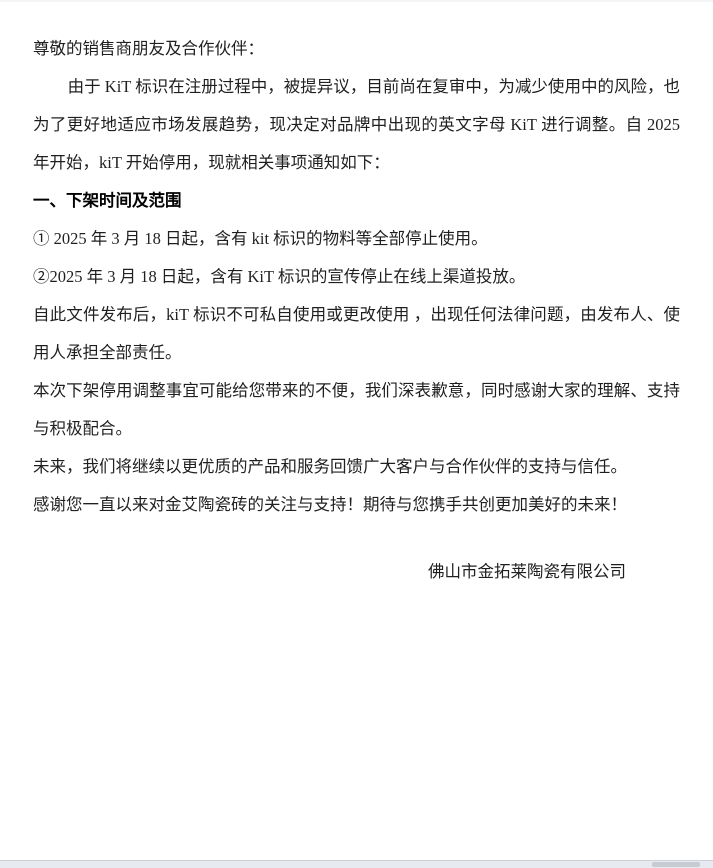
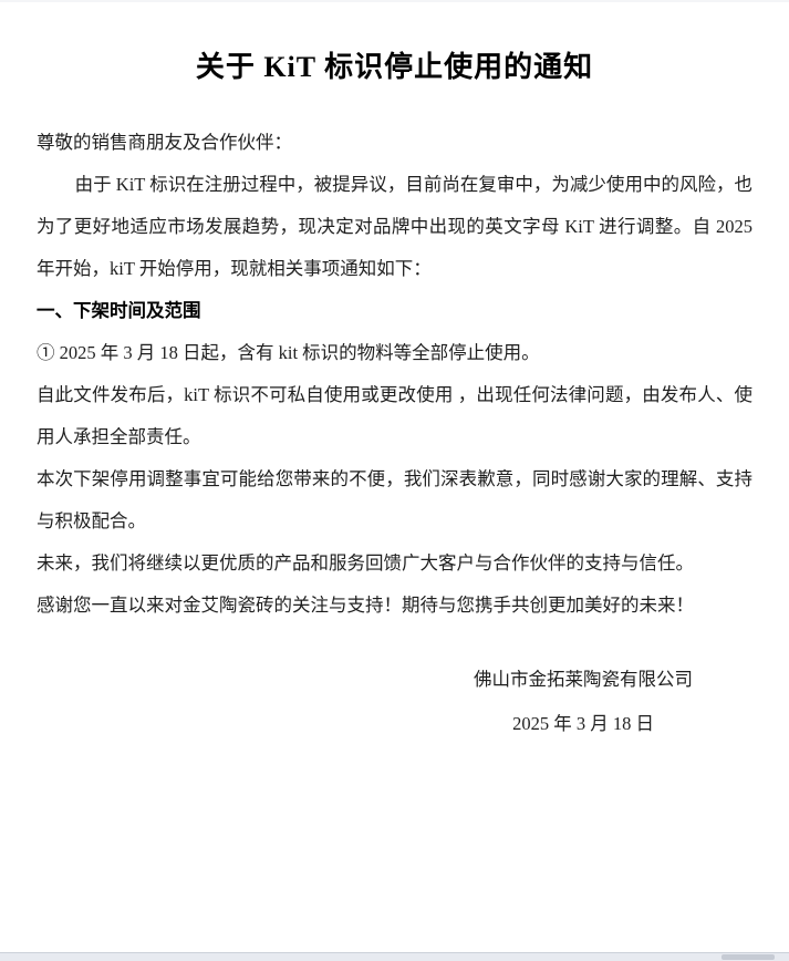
+ 关于 KiT 标识停止使用的通知
  尊敬的销售商朋友及合作伙伴：
  由于 KiT 标识在注册过程中，被提异议，目前尚在复审中，为减少使用中的风险，也为了更好地适应市场发展趋势，现决定对品牌中出现的英文字母 KiT 进行调整。自 2025 年开始，kiT 开始停用，现就相关事项通知如下：
  一、下架时间及范围
  ① 2025 年 3 月 18 日起，含有 kit 标识的物料等全部停止使用。
- ②2025 年 3 月 18 日起，含有 KiT 标识的宣传停止在线上渠道投放。
  自此文件发布后，kiT 标识不可私自使用或更改使用 ，出现任何法律问题，由发布人、使用人承担全部责任。
  本次下架停用调整事宜可能给您带来的不便，我们深表歉意，同时感谢大家的理解、支持与积极配合。
  未来，我们将继续以更优质的产品和服务回馈广大客户与合作伙伴的支持与信任。
  感谢您一直以来对金艾陶瓷砖的关注与支持！期待与您携手共创更加美好的未来！
  佛山市金拓莱陶瓷有限公司
+ 2025 年 3 月 18 日
